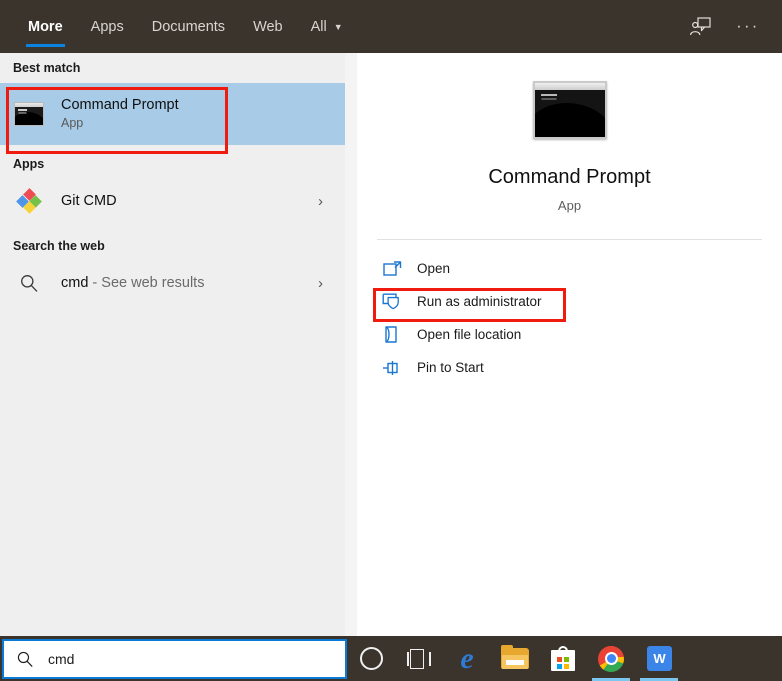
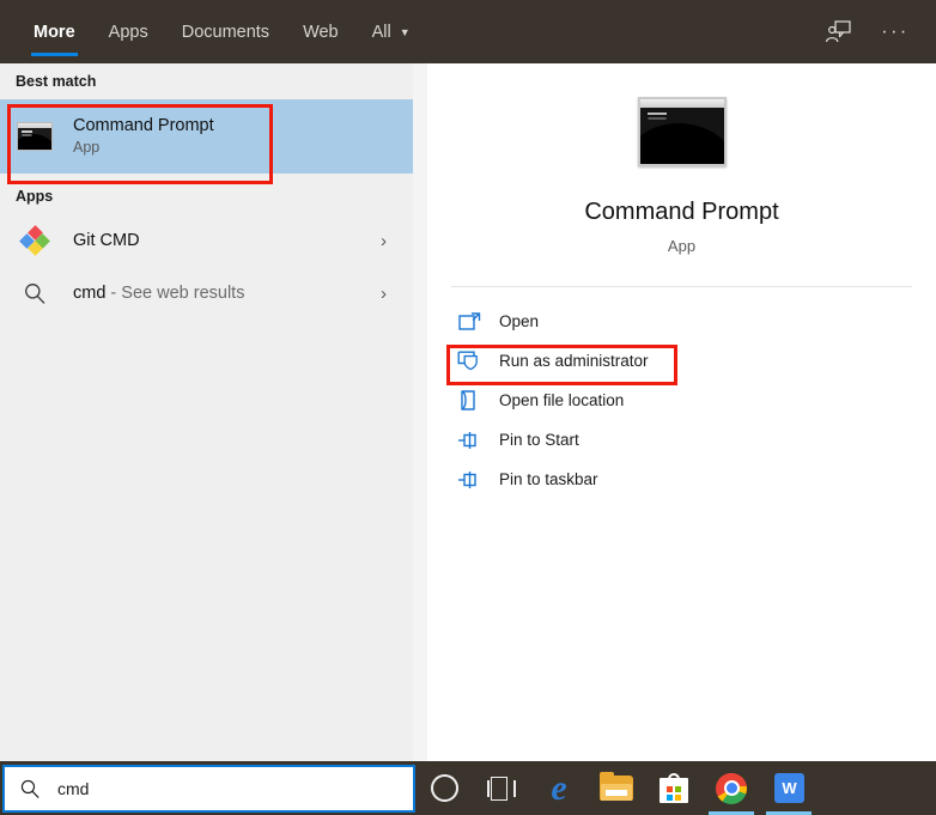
  More
  Apps
  Documents
  Web
  All
  ▼
  ···
  Best match
  Command Prompt
  App
  Apps
  Git CMD
  ›
- Search the web
  cmd - See web results
  ›
  Command Prompt
  App
  Open
  Run as administrator
  Open file location
  Pin to Start
+ Pin to taskbar
  cmd
  e
  W
